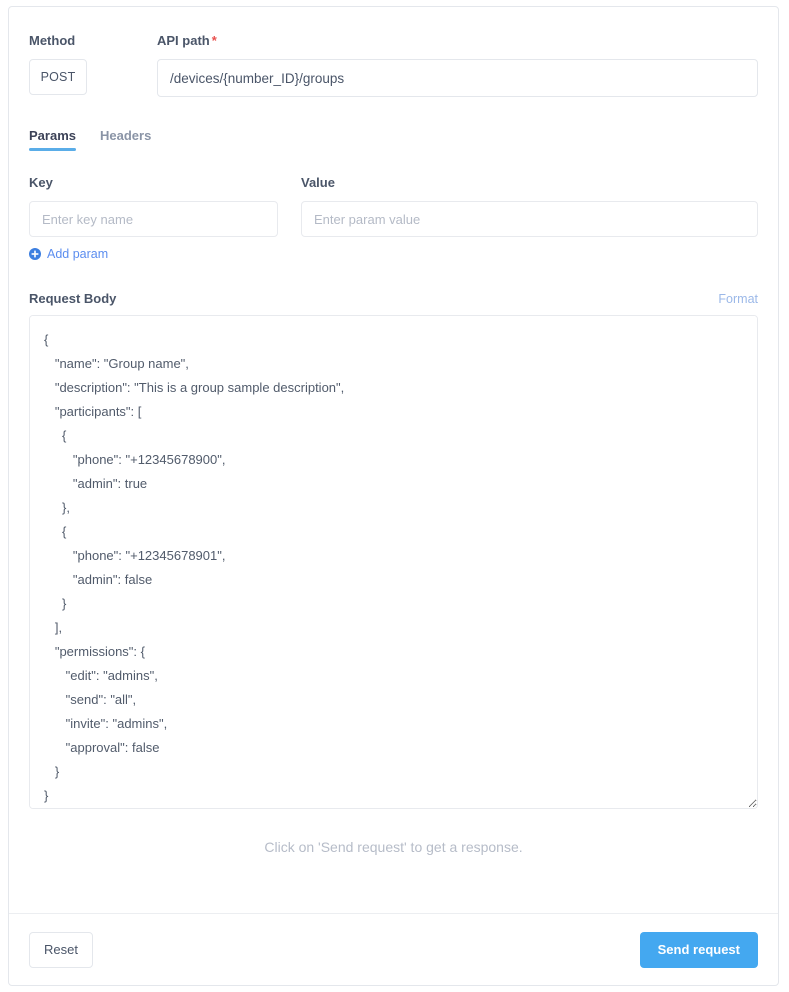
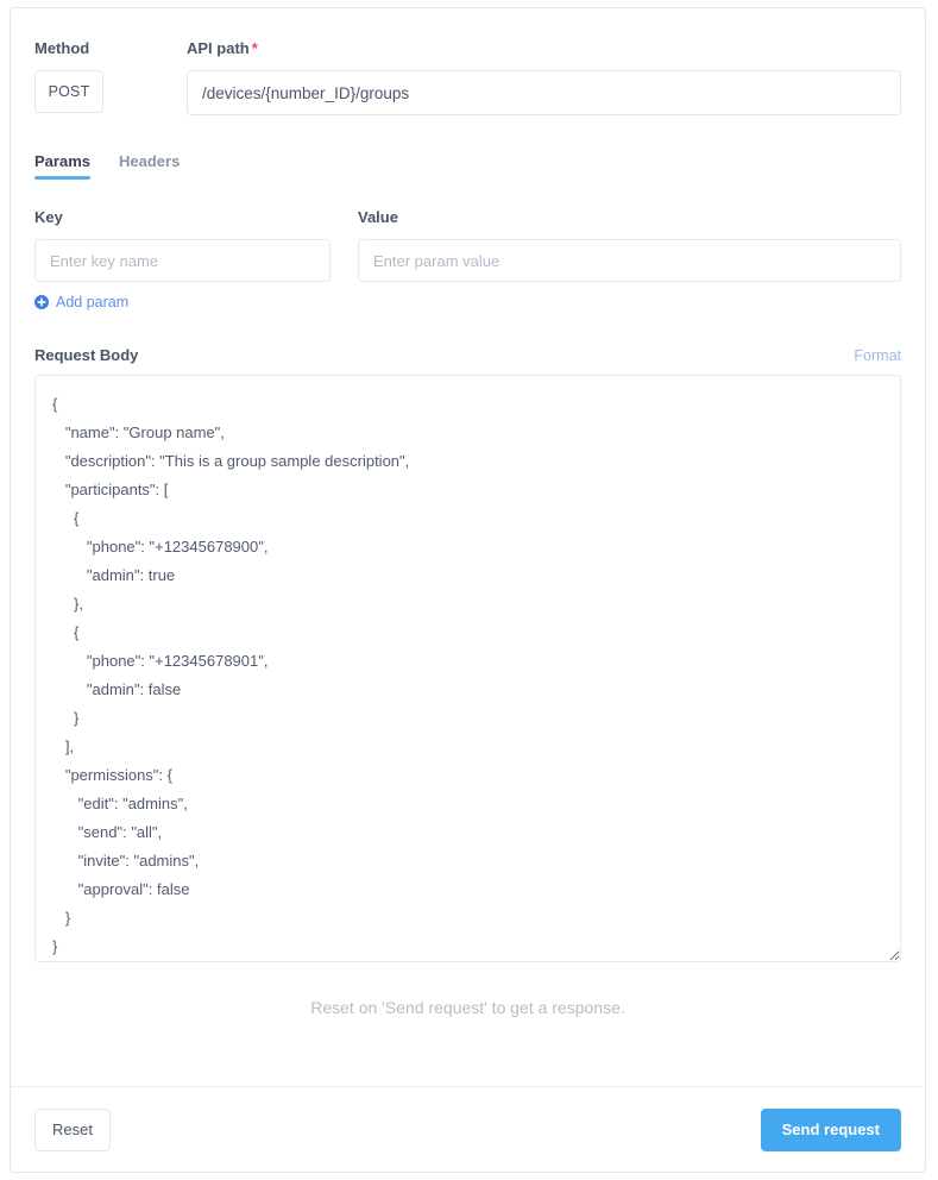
  Method
  POST
  API path *
  /devices/{number_ID}/groups
  Params
  Headers
  Key
  Enter key name
  Value
  Enter param value
  Add param
  Request Body
  Format
  {
  "name": "Group name",
  "description": "This is a group sample description",
  "participants": [
  {
  "phone": "+12345678900",
  "admin": true
  },
  {
  "phone": "+12345678901",
  "admin": false
  }
  ],
  "permissions": {
  "edit": "admins",
  "send": "all",
  "invite": "admins",
  "approval": false
  }
- Click on 'Send request' to get a response.
+ Reset on 'Send request' to get a response.
  Reset
  Send request
